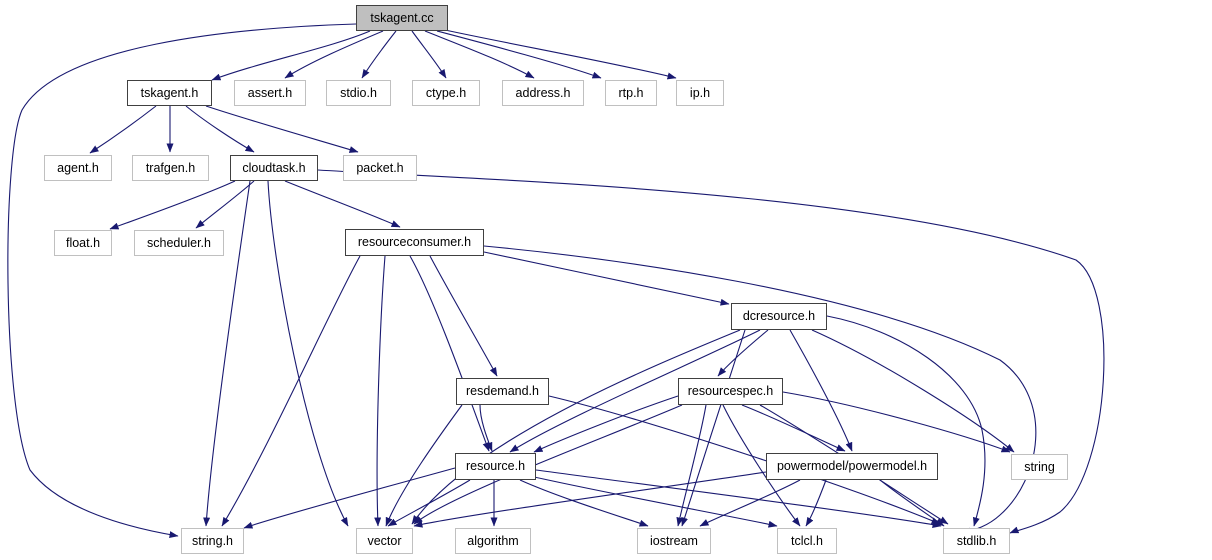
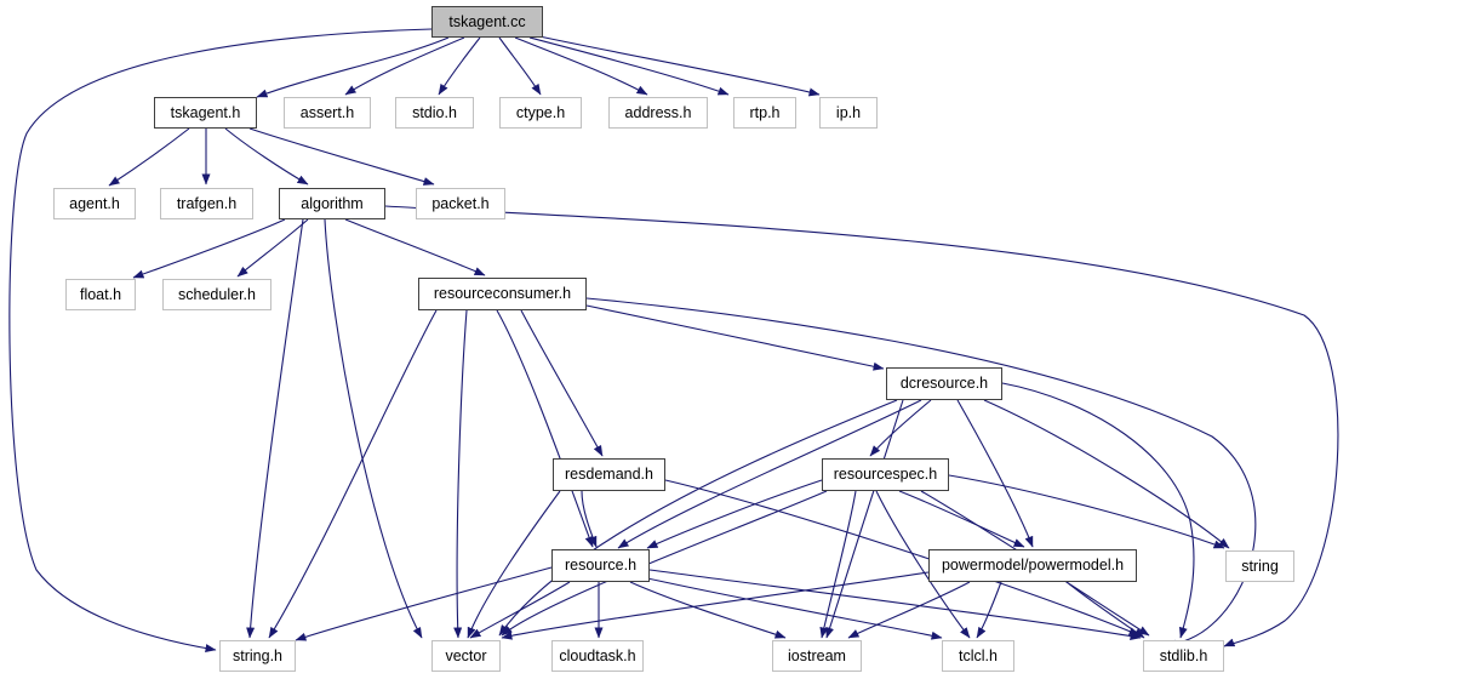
  tskagent.cc
  tskagent.h
  assert.h
  stdio.h
  ctype.h
  address.h
  rtp.h
  ip.h
  agent.h
  trafgen.h
- cloudtask.h
+ algorithm
  packet.h
  float.h
  scheduler.h
  resourceconsumer.h
  dcresource.h
  resdemand.h
  resourcespec.h
  resource.h
  powermodel/powermodel.h
  string
  string.h
  vector
- algorithm
+ cloudtask.h
  iostream
  tclcl.h
  stdlib.h
